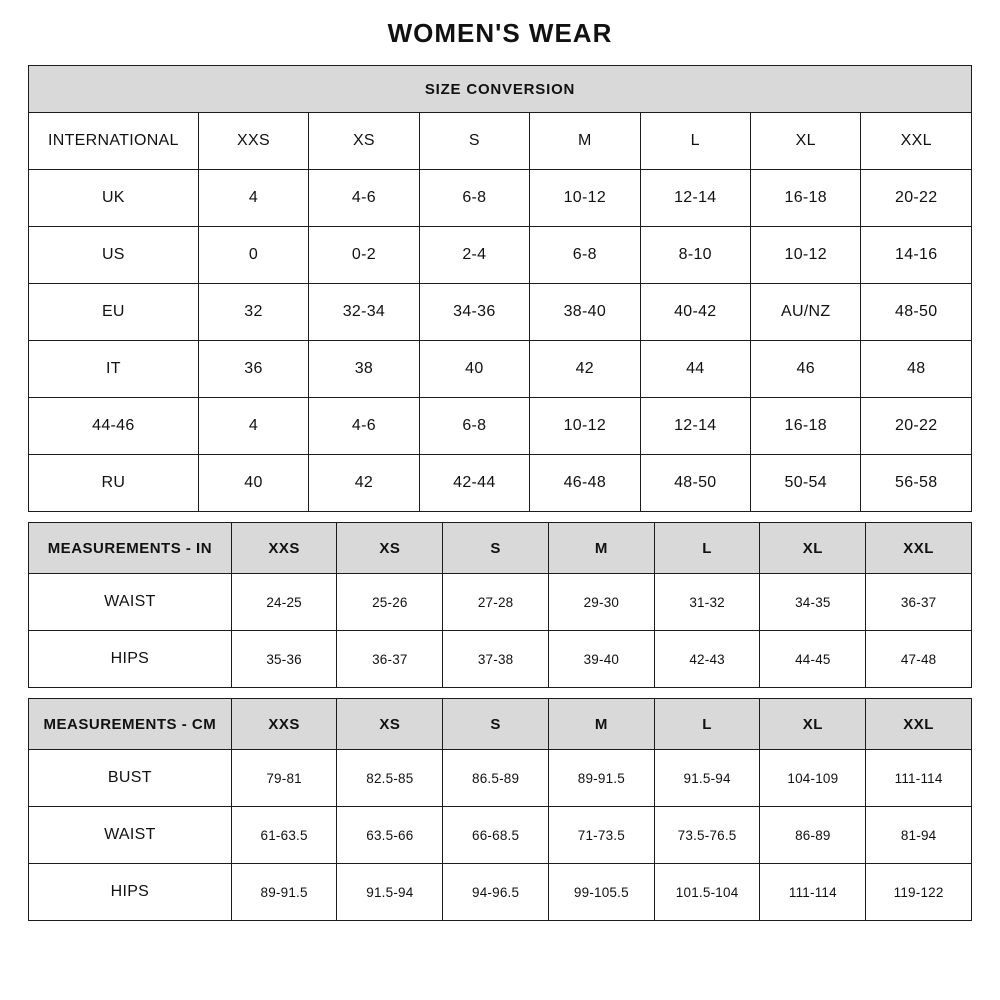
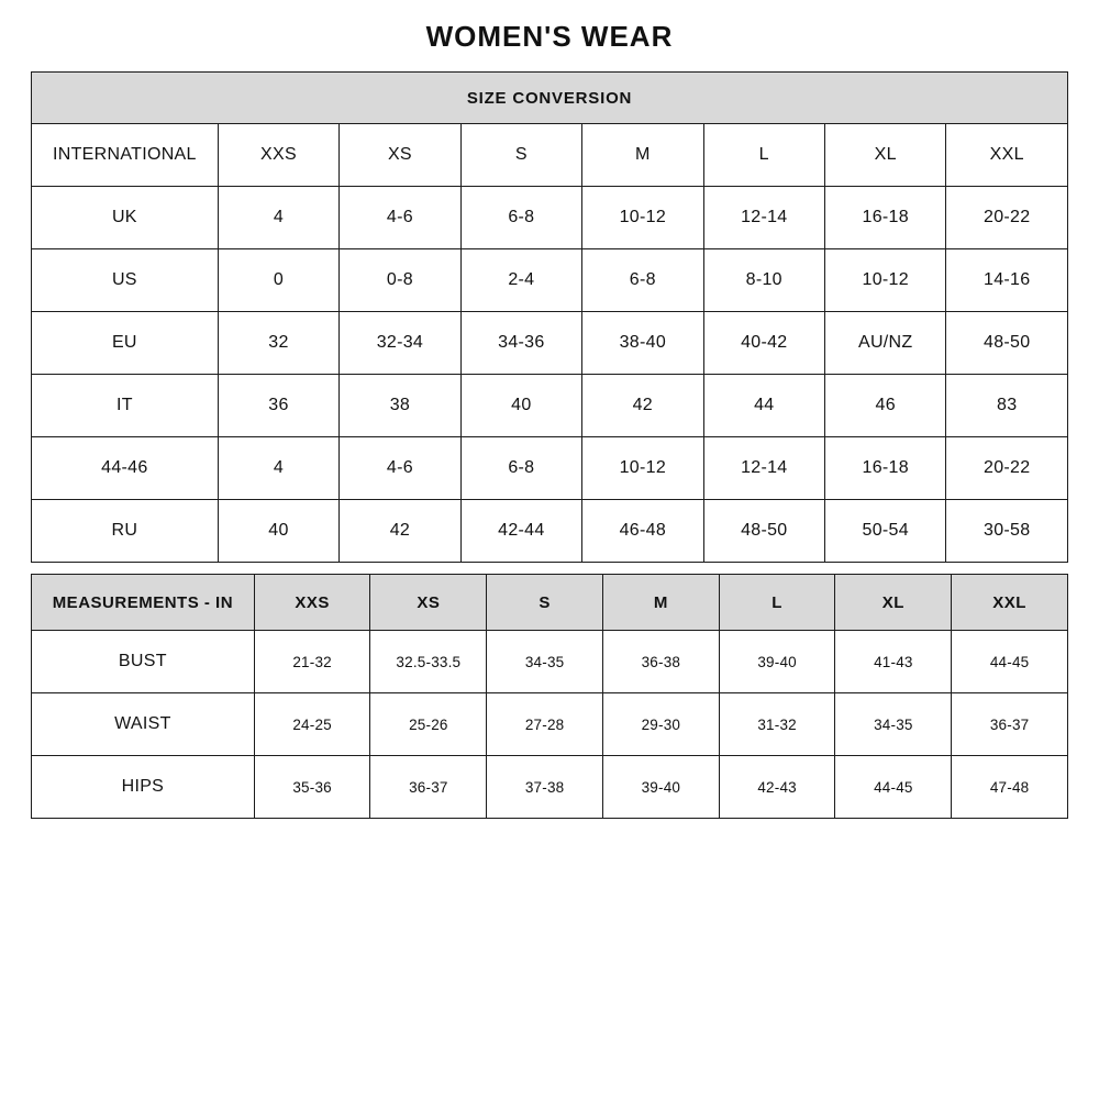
  WOMEN'S WEAR
  SIZE CONVERSION
  INTERNATIONAL	XXS	XS	S	M	L	XL	XXL
  UK	4	4-6	6-8	10-12	12-14	16-18	20-22
- US	0	0-2	2-4	6-8	8-10	10-12	14-16
+ US	0	0-8	2-4	6-8	8-10	10-12	14-16
  EU	32	32-34	34-36	38-40	40-42	AU/NZ	48-50
- IT	36	38	40	42	44	46	48
+ IT	36	38	40	42	44	46	83
  44-46	4	4-6	6-8	10-12	12-14	16-18	20-22
- RU	40	42	42-44	46-48	48-50	50-54	56-58
+ RU	40	42	42-44	46-48	48-50	50-54	30-58
  MEASUREMENTS - IN	XXS	XS	S	M	L	XL	XXL
+ BUST	21-32	32.5-33.5	34-35	36-38	39-40	41-43	44-45
  WAIST	24-25	25-26	27-28	29-30	31-32	34-35	36-37
  HIPS	35-36	36-37	37-38	39-40	42-43	44-45	47-48
- MEASUREMENTS - CM	XXS	XS	S	M	L	XL	XXL
- BUST	79-81	82.5-85	86.5-89	89-91.5	91.5-94	104-109	111-114
- WAIST	61-63.5	63.5-66	66-68.5	71-73.5	73.5-76.5	86-89	81-94
- HIPS	89-91.5	91.5-94	94-96.5	99-105.5	101.5-104	111-114	119-122
